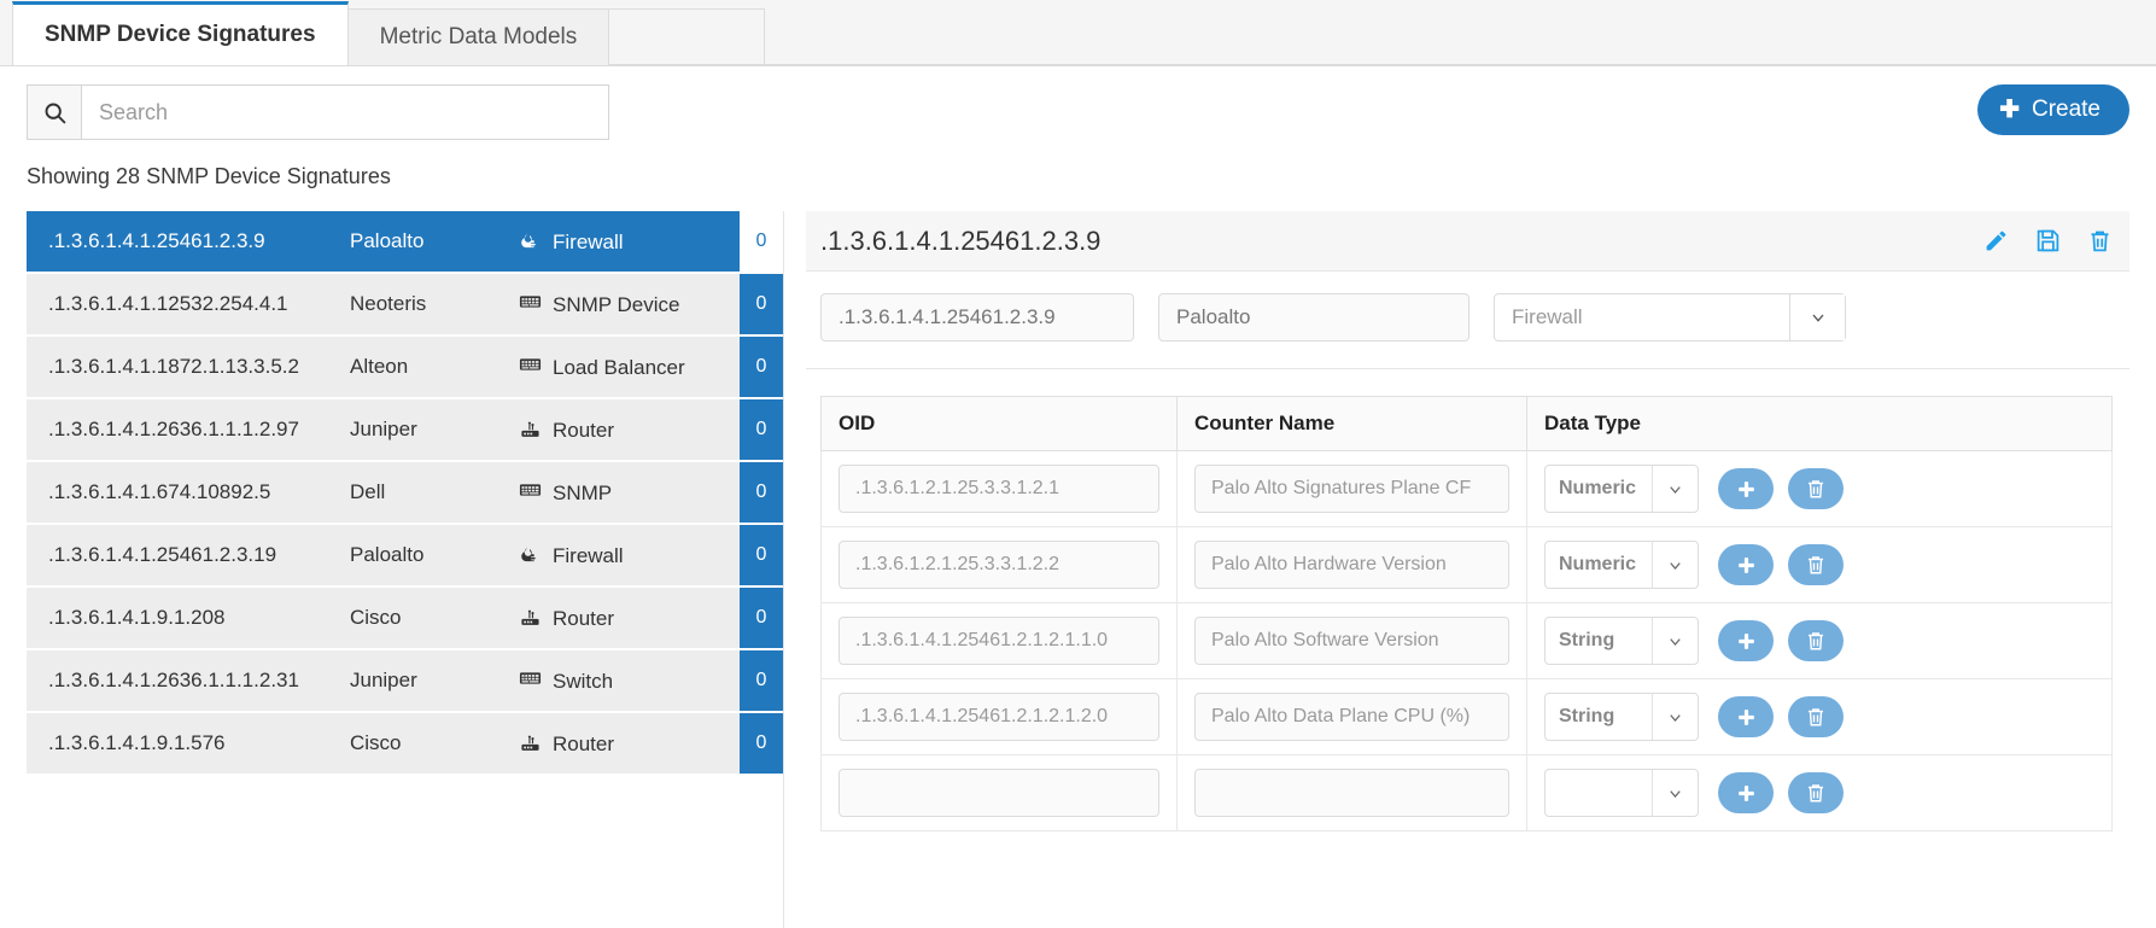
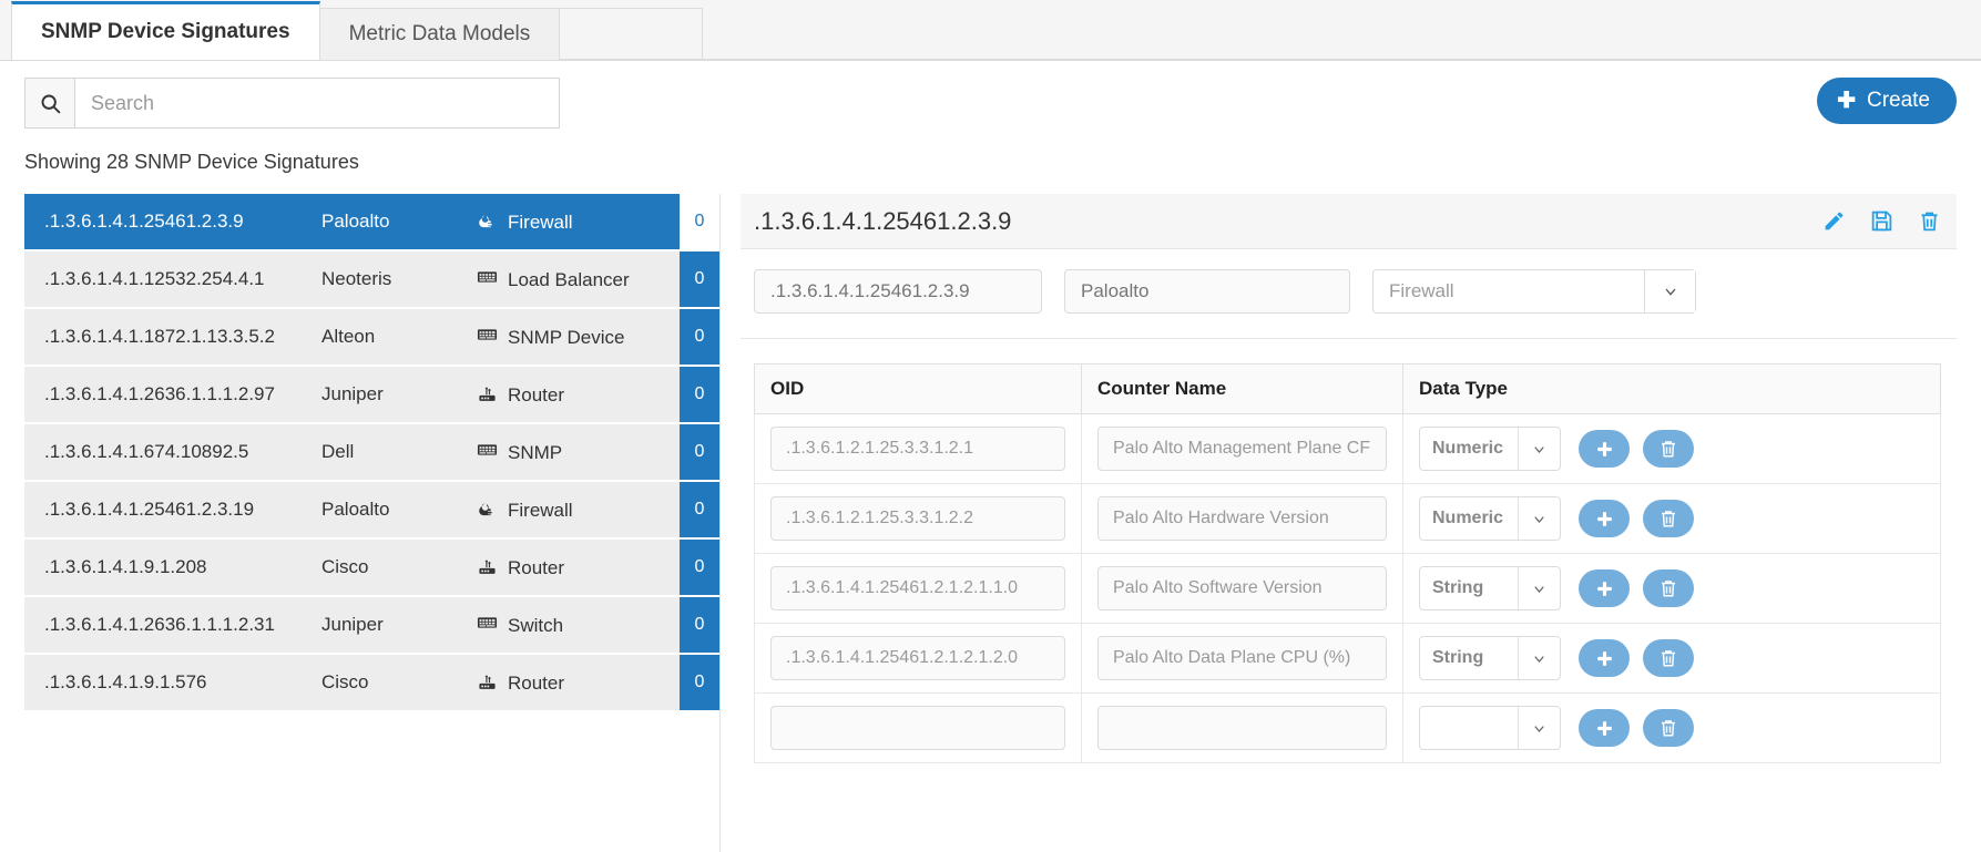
  SNMP Device Signatures
  Metric Data Models
  Search
  ✚
  Create
  Showing 28 SNMP Device Signatures
  .1.3.6.1.4.1.25461.2.3.9
  Paloalto
  Firewall
  0
  .1.3.6.1.4.1.12532.254.4.1
  Neoteris
- SNMP Device
+ Load Balancer
  0
  .1.3.6.1.4.1.1872.1.13.3.5.2
  Alteon
- Load Balancer
+ SNMP Device
  0
  .1.3.6.1.4.1.2636.1.1.1.2.97
  Juniper
  Router
  0
  .1.3.6.1.4.1.674.10892.5
  Dell
  SNMP
  0
  .1.3.6.1.4.1.25461.2.3.19
  Paloalto
  Firewall
  0
  .1.3.6.1.4.1.9.1.208
  Cisco
  Router
  0
  .1.3.6.1.4.1.2636.1.1.1.2.31
  Juniper
  Switch
  0
  .1.3.6.1.4.1.9.1.576
  Cisco
  Router
  0
  .1.3.6.1.4.1.25461.2.3.9
  .1.3.6.1.4.1.25461.2.3.9
  Paloalto
  Firewall
  OID	Counter Name	Data Type
- .1.3.6.1.2.1.25.3.3.1.2.1	Palo Alto Signatures Plane CF	Numeric
+ .1.3.6.1.2.1.25.3.3.1.2.1	Palo Alto Management Plane CF	Numeric
  .1.3.6.1.2.1.25.3.3.1.2.2	Palo Alto Hardware Version	Numeric
  .1.3.6.1.4.1.25461.2.1.2.1.1.0	Palo Alto Software Version	String
  .1.3.6.1.4.1.25461.2.1.2.1.2.0	Palo Alto Data Plane CPU (%)	String
